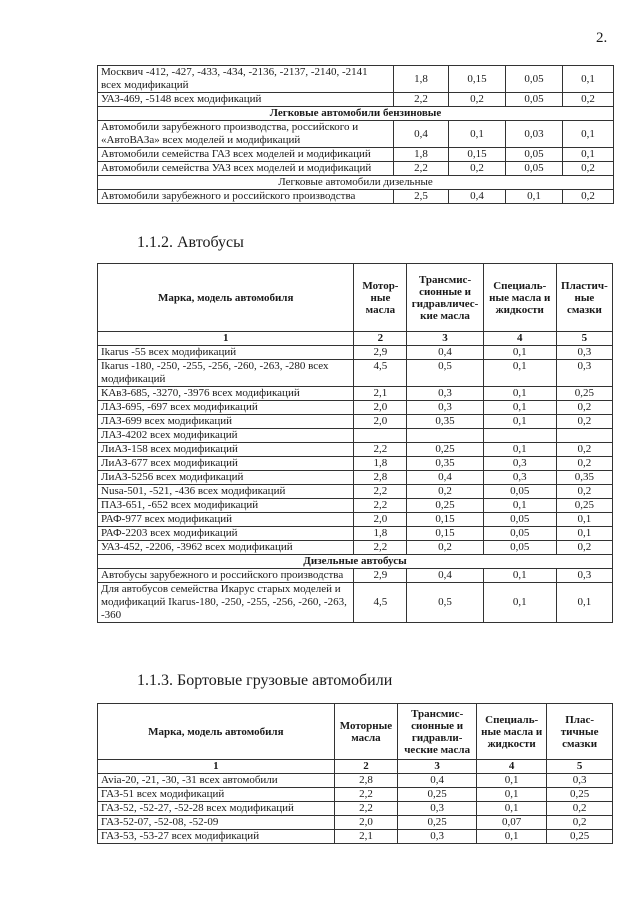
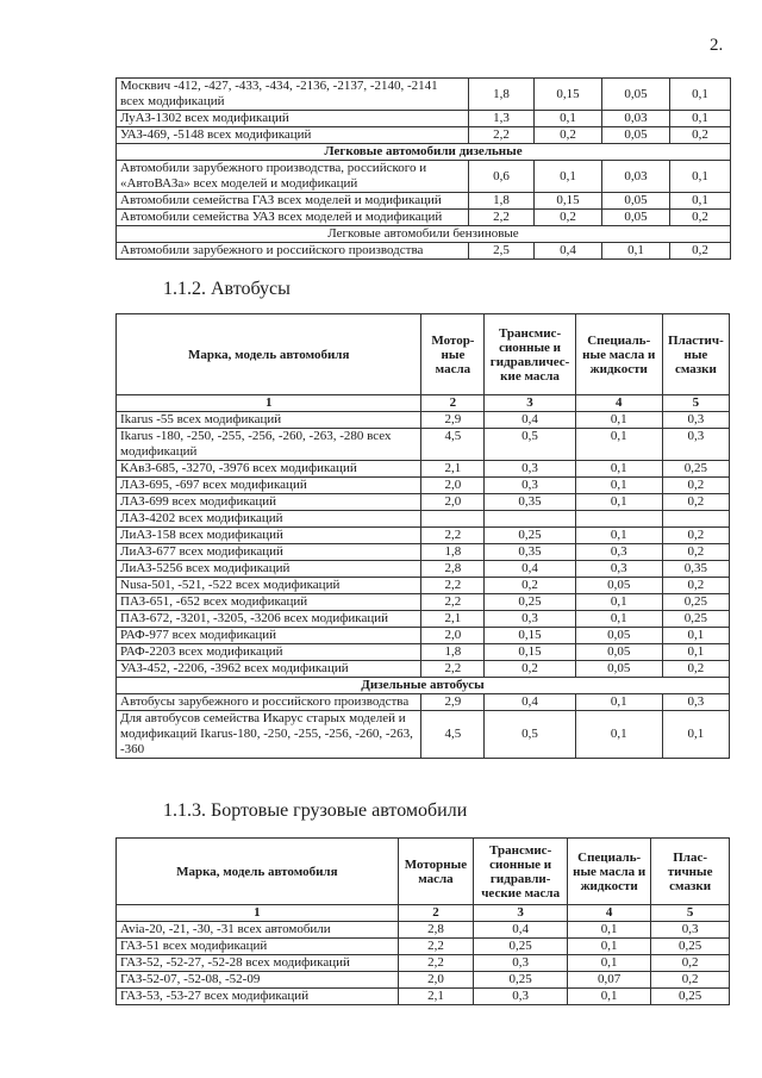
  2.
  Москвич -412, -427, -433, -434, -2136, -2137, -2140, -2141 всех модификаций	1,8	0,15	0,05	0,1
+ ЛуАЗ-1302 всех модификаций	1,3	0,1	0,03	0,1
  УАЗ-469, -5148 всех модификаций	2,2	0,2	0,05	0,2
- Легковые автомобили бензиновые
+ Легковые автомобили дизельные
- Автомобили зарубежного производства, российского и «АвтоВАЗа» всех моделей и модификаций	0,4	0,1	0,03	0,1
+ Автомобили зарубежного производства, российского и «АвтоВАЗа» всех моделей и модификаций	0,6	0,1	0,03	0,1
  Автомобили семейства ГАЗ всех моделей и модификаций	1,8	0,15	0,05	0,1
  Автомобили семейства УАЗ всех моделей и модификаций	2,2	0,2	0,05	0,2
- Легковые автомобили дизельные
+ Легковые автомобили бензиновые
  Автомобили зарубежного и российского производства	2,5	0,4	0,1	0,2
  1.1.2. Автобусы
  Марка, модель автомобиля	Мотор-ные масла	Трансмис-сионные и гидравличес-кие масла	Специаль-ные масла и жидкости	Пластич-ные смазки
  1	2	3	4	5
  Ikarus -55 всех модификаций	2,9	0,4	0,1	0,3
  Ikarus -180, -250, -255, -256, -260, -263, -280 всех модификаций	4,5	0,5	0,1	0,3
  КАвЗ-685, -3270, -3976 всех модификаций	2,1	0,3	0,1	0,25
  ЛАЗ-695, -697 всех модификаций	2,0	0,3	0,1	0,2
  ЛАЗ-699 всех модификаций	2,0	0,35	0,1	0,2
  ЛАЗ-4202 всех модификаций
  ЛиАЗ-158 всех модификаций	2,2	0,25	0,1	0,2
  ЛиАЗ-677 всех модификаций	1,8	0,35	0,3	0,2
  ЛиАЗ-5256 всех модификаций	2,8	0,4	0,3	0,35
- Nusa-501, -521, -436 всех модификаций	2,2	0,2	0,05	0,2
+ Nusa-501, -521, -522 всех модификаций	2,2	0,2	0,05	0,2
  ПАЗ-651, -652 всех модификаций	2,2	0,25	0,1	0,25
+ ПАЗ-672, -3201, -3205, -3206 всех модификаций	2,1	0,3	0,1	0,25
  РАФ-977 всех модификаций	2,0	0,15	0,05	0,1
  РАФ-2203 всех модификаций	1,8	0,15	0,05	0,1
  УАЗ-452, -2206, -3962 всех модификаций	2,2	0,2	0,05	0,2
  Дизельные автобусы
  Автобусы зарубежного и российского производства	2,9	0,4	0,1	0,3
  Для автобусов семейства Икарус старых моделей и модификаций Ikarus-180, -250, -255, -256, -260, -263, -360	4,5	0,5	0,1	0,1
  1.1.3. Бортовые грузовые автомобили
  Марка, модель автомобиля	Моторные масла	Трансмис-сионные и гидравли-ческие масла	Специаль-ные масла и жидкости	Плас-тичные смазки
  1	2	3	4	5
  Avia-20, -21, -30, -31 всех автомобили	2,8	0,4	0,1	0,3
  ГАЗ-51 всех модификаций	2,2	0,25	0,1	0,25
  ГАЗ-52, -52-27, -52-28 всех модификаций	2,2	0,3	0,1	0,2
  ГАЗ-52-07, -52-08, -52-09	2,0	0,25	0,07	0,2
  ГАЗ-53, -53-27 всех модификаций	2,1	0,3	0,1	0,25
